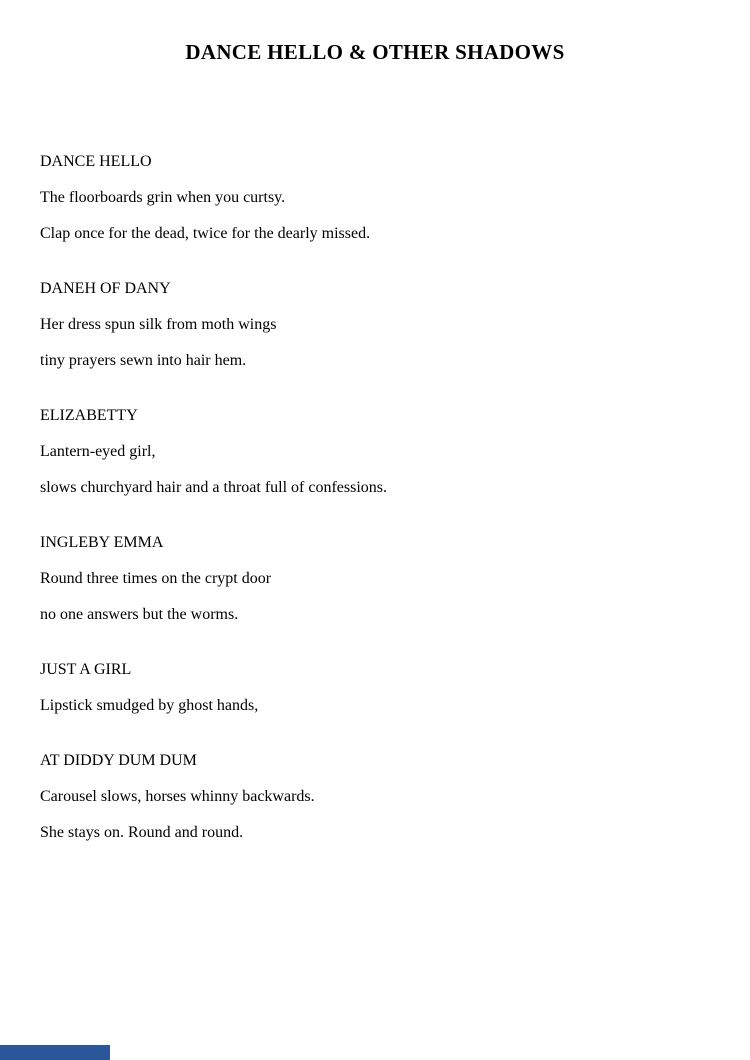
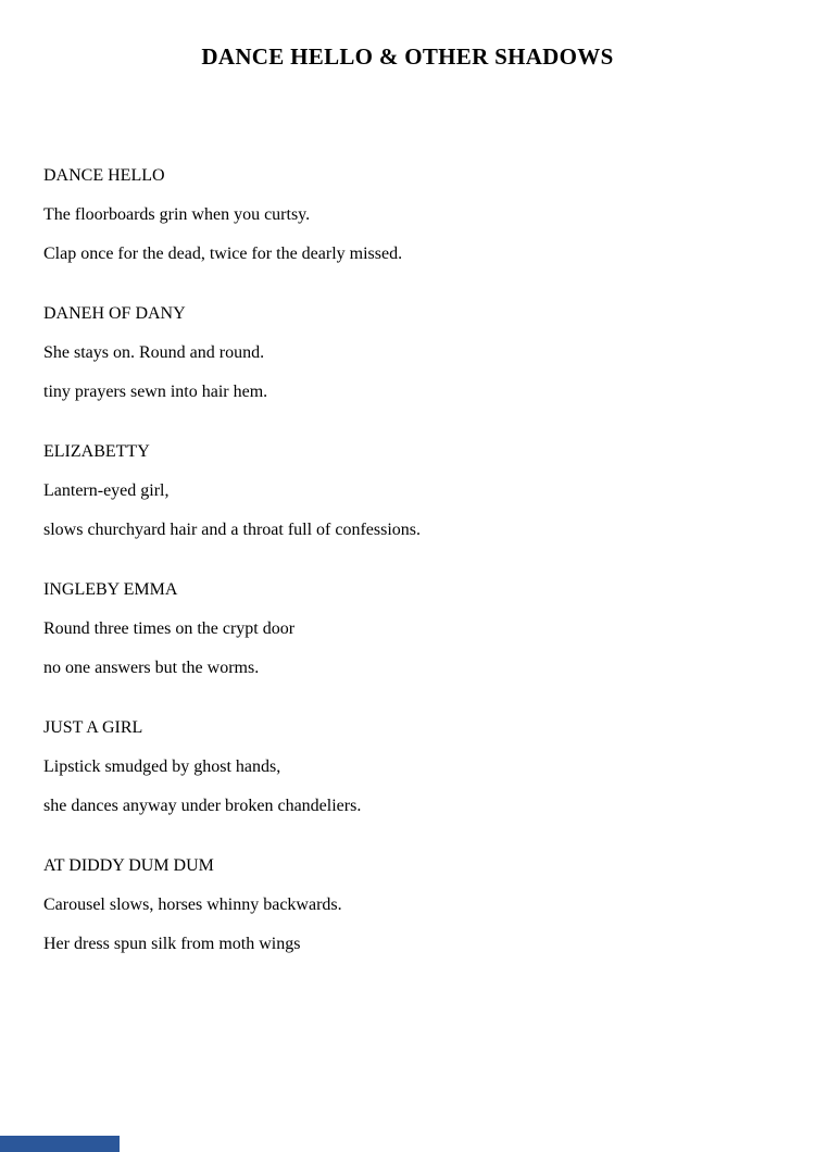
  DANCE HELLO & OTHER SHADOWS
  DANCE HELLO
  The floorboards grin when you curtsy.
  Clap once for the dead, twice for the dearly missed.
  DANEH OF DANY
- Her dress spun silk from moth wings
+ She stays on. Round and round.
  tiny prayers sewn into hair hem.
  ELIZABETTY
  Lantern-eyed girl,
  slows churchyard hair and a throat full of confessions.
  INGLEBY EMMA
  Round three times on the crypt door
  no one answers but the worms.
  JUST A GIRL
  Lipstick smudged by ghost hands,
+ she dances anyway under broken chandeliers.
  AT DIDDY DUM DUM
  Carousel slows, horses whinny backwards.
- She stays on. Round and round.
+ Her dress spun silk from moth wings
